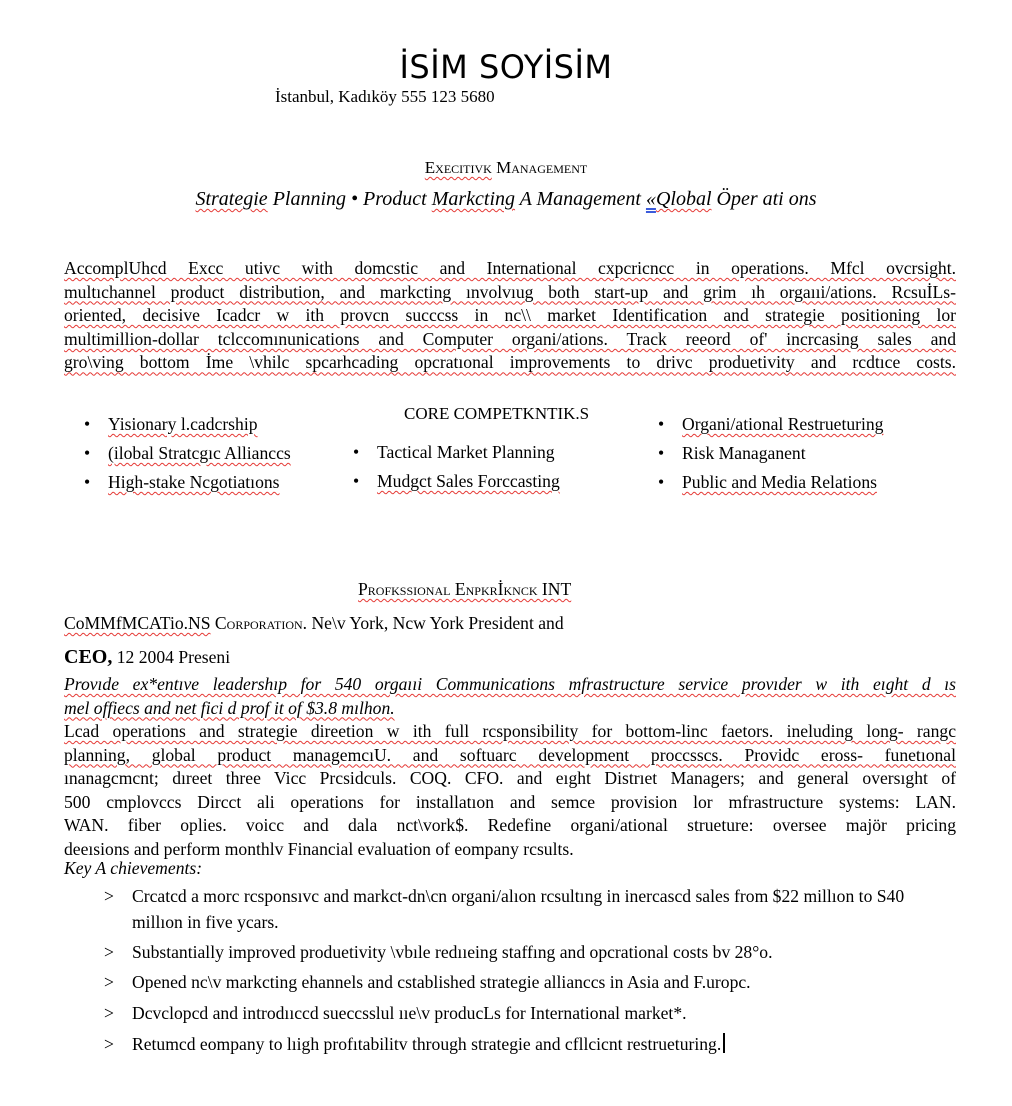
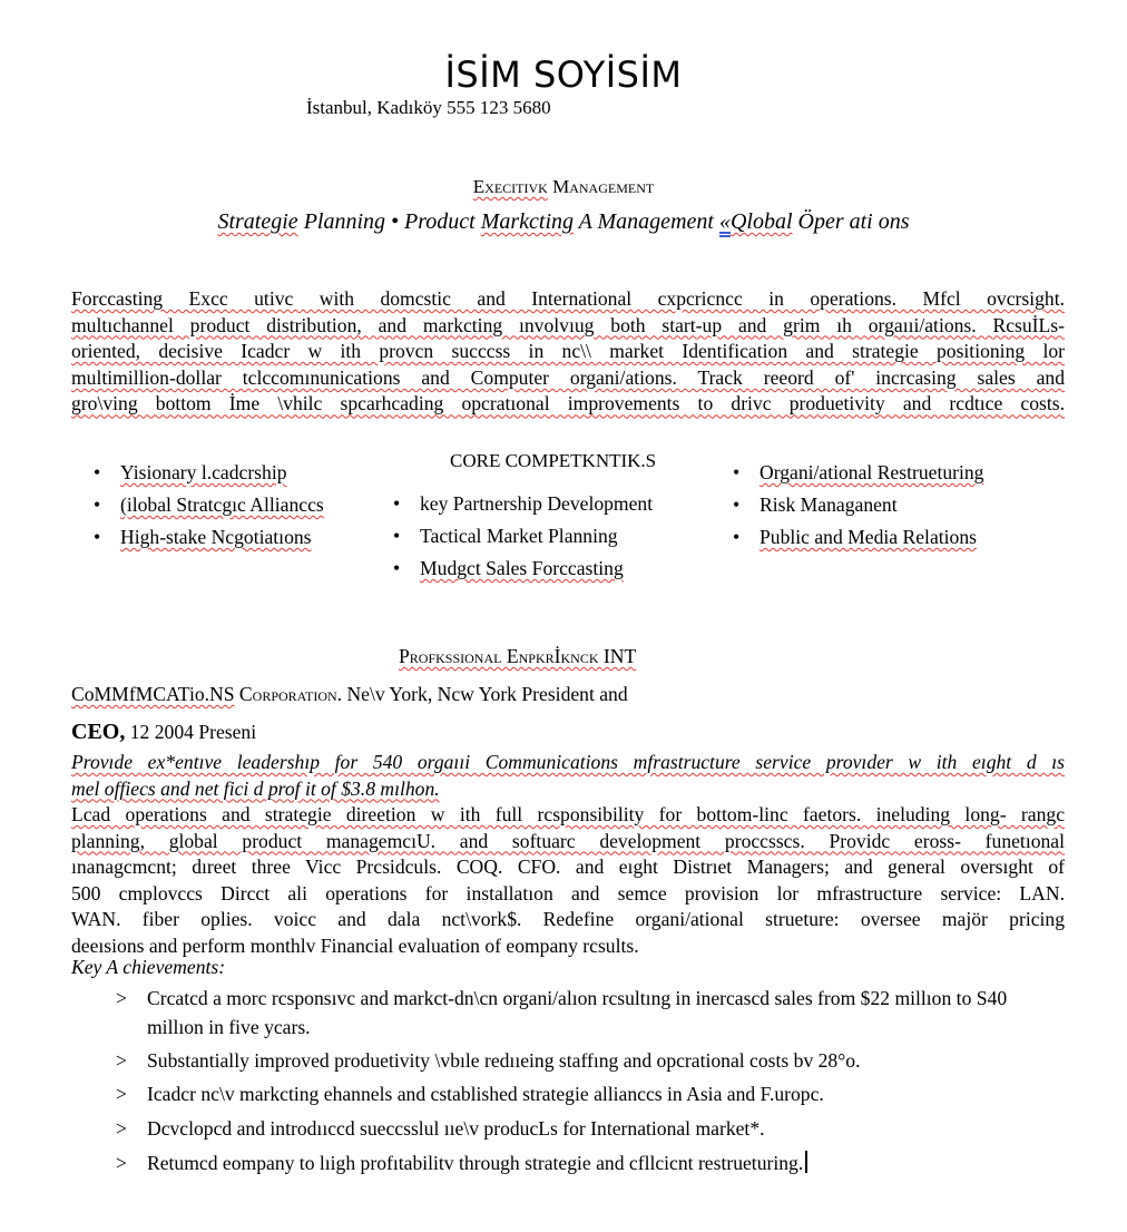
  İSİM SOYİSİM
  İstanbul, Kadıköy 555 123 5680
  Execitivk Management
  Strategie Planning • Product Markcting A Management «Qlobal Öper ati ons
- AccomplUhcd Excc utivc with domcstic and International cxpcricncc in operations. Mfcl ovcrsight.
+ Forccasting Excc utivc with domcstic and International cxpcricncc in operations. Mfcl ovcrsight.
  multıchannel product distribution, and markcting ınvolvıug both start-up and grim ıh orgaııi/ations. RcsuİLs-
  oriented, decisive Icadcr w ith provcn succcss in nc\\ market Identification and strategie positioning lor
  multimillion-dollar tclccomınunications and Computer organi/ations. Track reeord of' incrcasing sales and
  gro\ving bottom İme \vhilc spcarhcading opcratıonal improvements to drivc produetivity and rcdtıce costs.
  CORE COMPETKNTIK.S
  • Yisionary l.cadcrship
  • (ilobal Stratcgıc Allianccs
  • High-stake Ncgotiatıons
+ • key Partnership Development
  • Tactical Market Planning
  • Mudgct Sales Forccasting
  • Organi/ational Restrueturing
  • Risk Managanent
  • Public and Media Relations
  Profkssional Enpkrİknck INT
  CoMMfMCATio.NS Corporatıon. Ne\v York, Ncw York President and
  CEO, 12 2004 Preseni
  Provıde ex*entıve leadershıp for 540 orgaııi Communications mfrastructure service provıder w ith eıght d ıs
  mel offiecs and net fici d prof it of $3.8 mılhon.
  Lcad operations and strategie direetion w ith full rcsponsibility for bottom-linc faetors. ineluding long- rangc
  planning, global product managemcıU. and softuarc development proccsscs. Providc eross- funetıonal
  ınanagcmcnt; dıreet three Vicc Prcsidculs. COQ. CFO. and eıght Distrıet Managers; and general oversıght of
- 500 cmplovccs Dircct ali operations for installatıon and semce provision lor mfrastructure systems: LAN.
+ 500 cmplovccs Dircct ali operations for installatıon and semce provision lor mfrastructure service: LAN.
  WAN. fiber oplies. voicc and dala nct\vork$. Redefine organi/ational strueture: oversee majör pricing
  deeısions and perform monthlv Financial evaluation of eompany rcsults.
  Key A chievements:
  >
  Crcatcd a morc rcsponsıvc and markct-dn\cn organi/alıon rcsultıng in inercascd sales from $22 millıon to S40 millıon in five ycars.
  >
  Substantially improved produetivity \vbıle redııeing staffıng and opcrational costs bv 28°o.
  >
- Opened nc\v markcting ehannels and cstablished strategie allianccs in Asia and F.uropc.
+ Icadcr nc\v markcting ehannels and cstablished strategie allianccs in Asia and F.uropc.
  >
  Dcvclopcd and introdııccd sueccsslul ııe\v producLs for International market*.
  >
  Retumcd eompany to lıigh profıtabilitv through strategie and cfllcicnt restrueturing.
